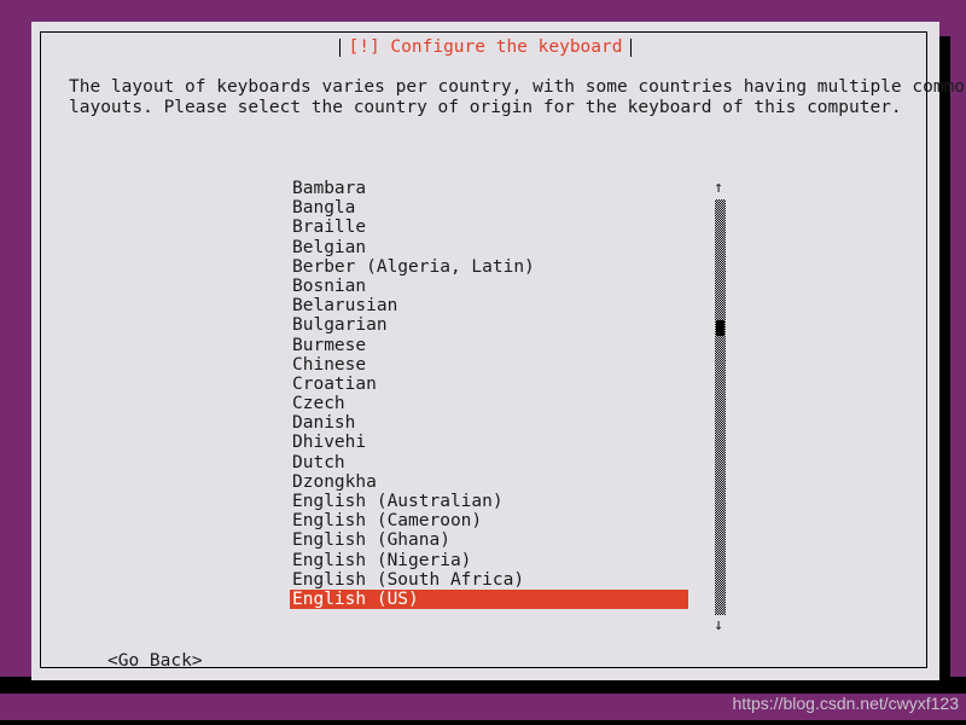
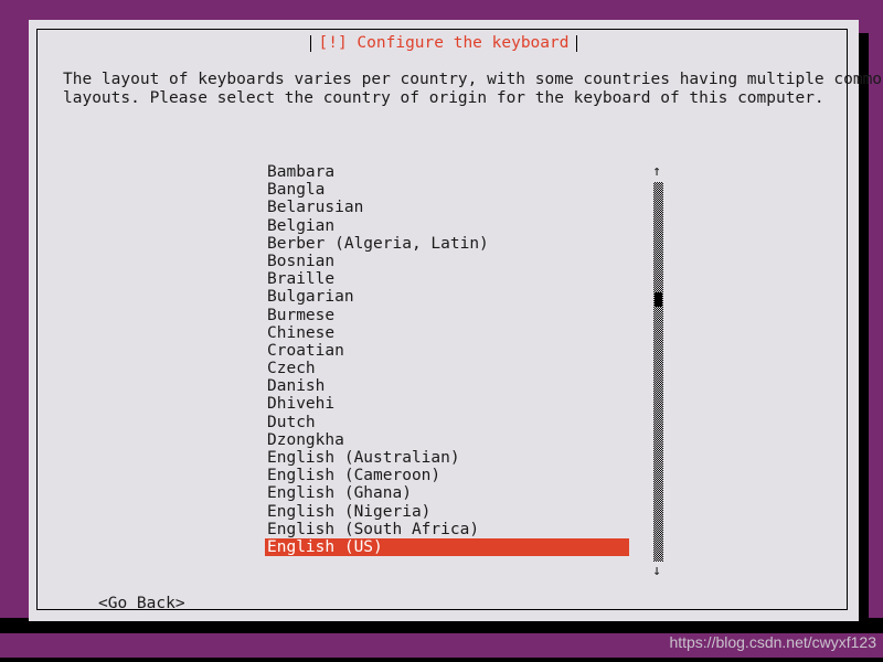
  [!] Configure the keyboard
  The layout of keyboards varies per country, with some countries having multiple commo
  layouts. Please select the country of origin for the keyboard of this computer.
  Bambara
  Bangla
- Braille
+ Belarusian
  Belgian
  Berber (Algeria, Latin)
  Bosnian
- Belarusian
+ Braille
  Bulgarian
  Burmese
  Chinese
  Croatian
  Czech
  Danish
  Dhivehi
  Dutch
  Dzongkha
  English (Australian)
  English (Cameroon)
  English (Ghana)
  English (Nigeria)
  English (South Africa)
  English (US)
  ↑
  ↓
  <Go Back>
  https://blog.csdn.net/cwyxf123
